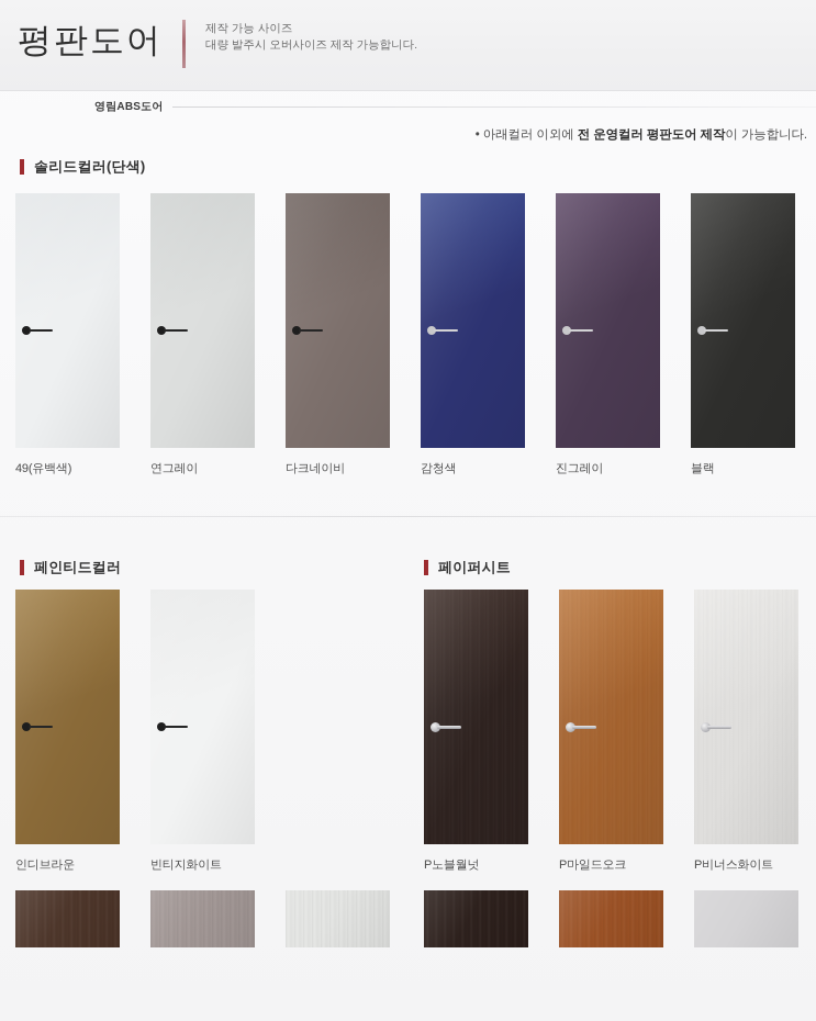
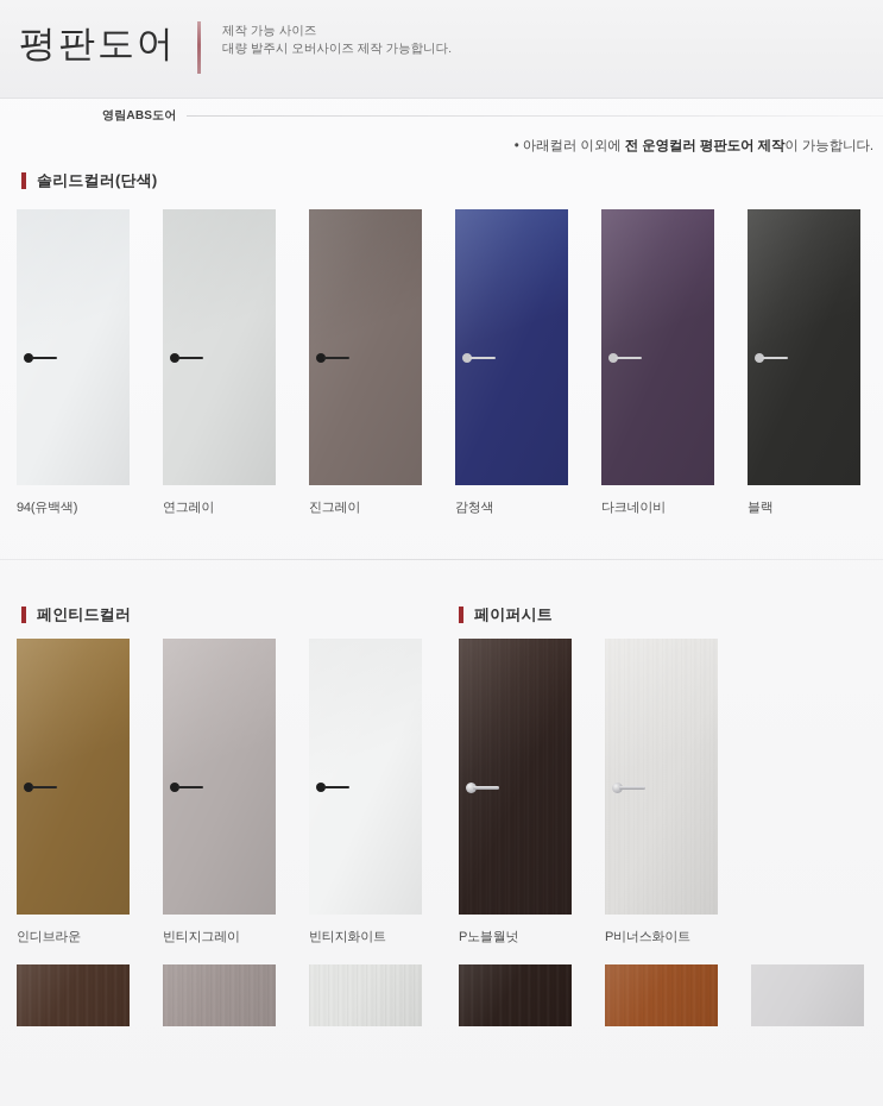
  평판도어
  제작 가능 사이즈
  대량 발주시 오버사이즈 제작 가능합니다.
  영림ABS도어
  • 아래컬러 이외에 전 운영컬러 평판도어 제작이 가능합니다.
  솔리드컬러(단색)
  페인티드컬러
  페이퍼시트
- 49(유백색)
+ 94(유백색)
  연그레이
- 다크네이비
+ 진그레이
  감청색
- 진그레이
+ 다크네이비
  블랙
  인디브라운
+ 빈티지그레이
  빈티지화이트
  P노블월넛
- P마일드오크
  P비너스화이트
